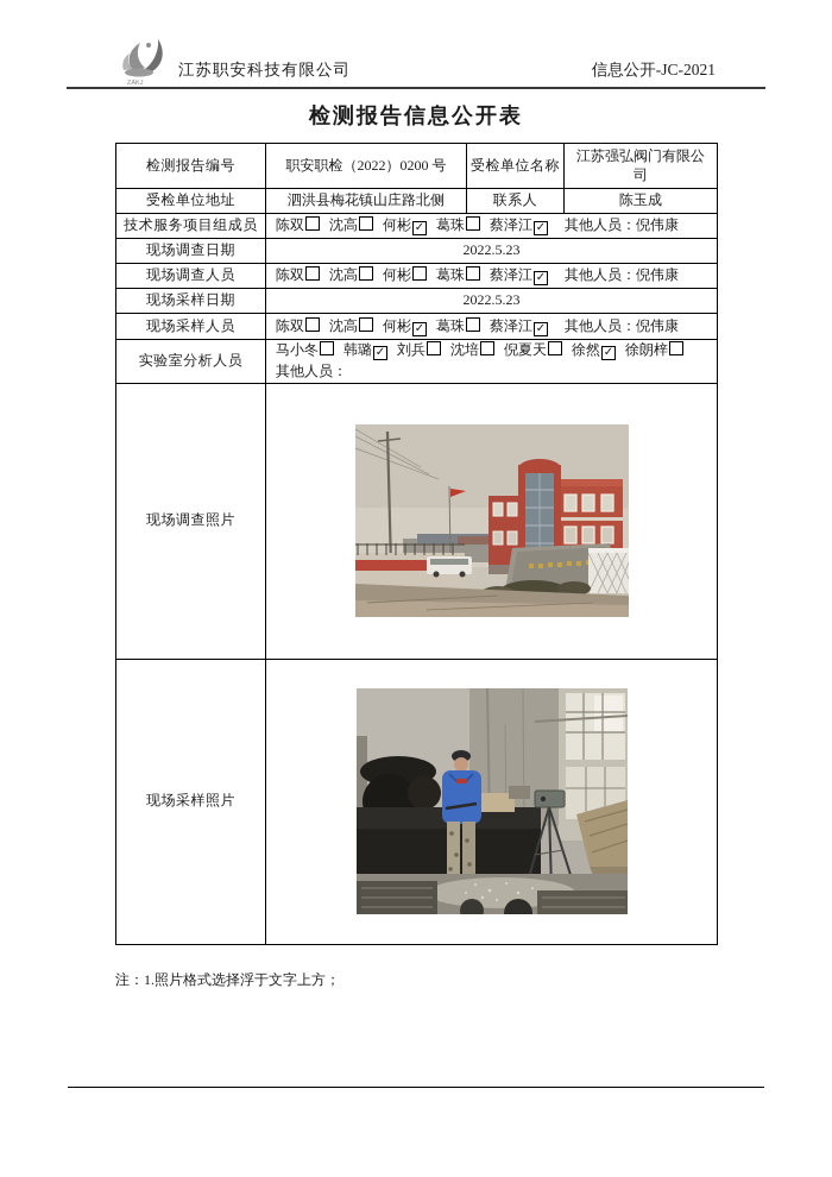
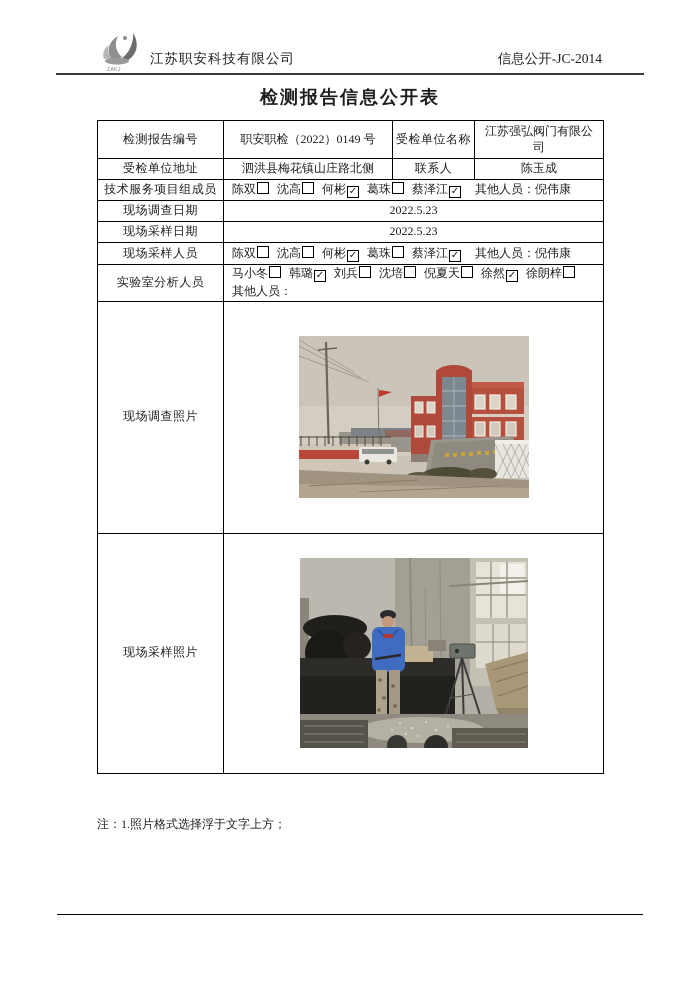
  江苏职安科技有限公司
- 信息公开-JC-2021
+ 信息公开-JC-2014
  检测报告信息公开表
- 检测报告编号	职安职检（2022）0200 号	受检单位名称	江苏强弘阀门有限公司
+ 检测报告编号	职安职检（2022）0149 号	受检单位名称	江苏强弘阀门有限公司
  受检单位地址	泗洪县梅花镇山庄路北侧	联系人	陈玉成
  技术服务项目组成员	陈双 沈高 何彬 ✓ 葛珠 蔡泽江 ✓ 其他人员：倪伟康
  现场调查日期	2022.5.23
- 现场调查人员	陈双 沈高 何彬 葛珠 蔡泽江 ✓ 其他人员：倪伟康
  现场采样日期	2022.5.23
  现场采样人员	陈双 沈高 何彬 ✓ 葛珠 蔡泽江 ✓ 其他人员：倪伟康
  实验室分析人员	马小冬 韩璐 ✓ 刘兵 沈培 倪夏天 徐然 ✓ 徐朗梓 其他人员：
  现场调查照片
  现场采样照片
  注：1.照片格式选择浮于文字上方；
